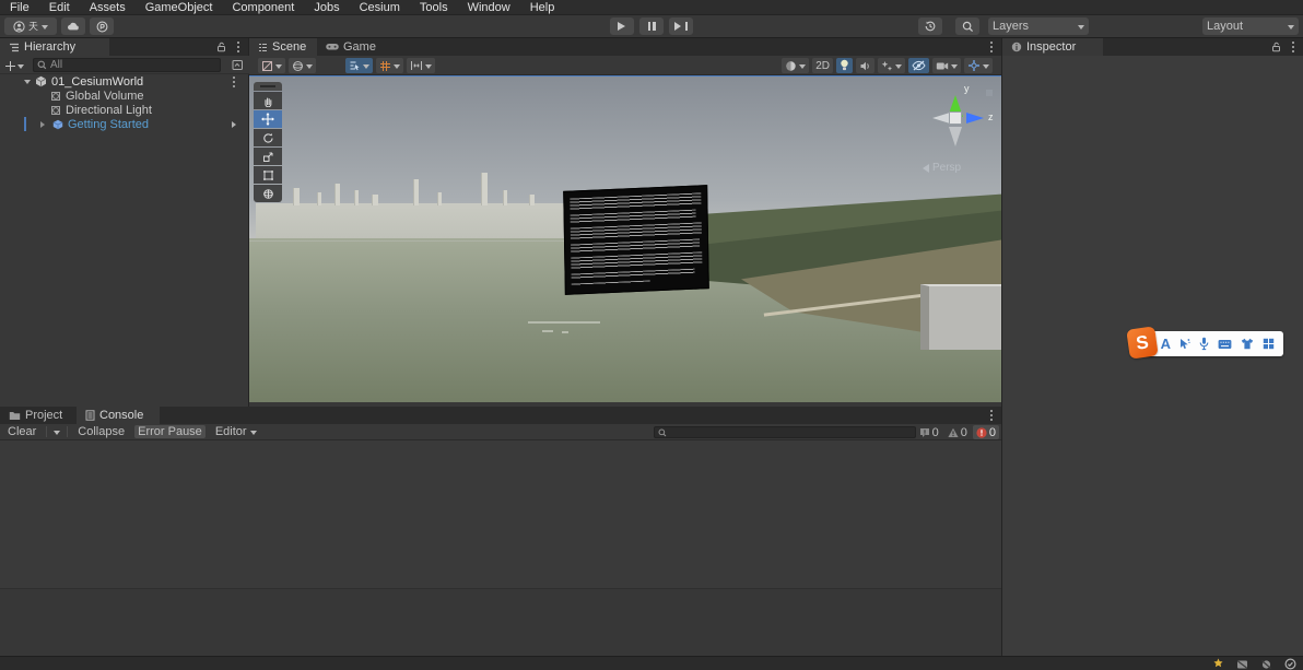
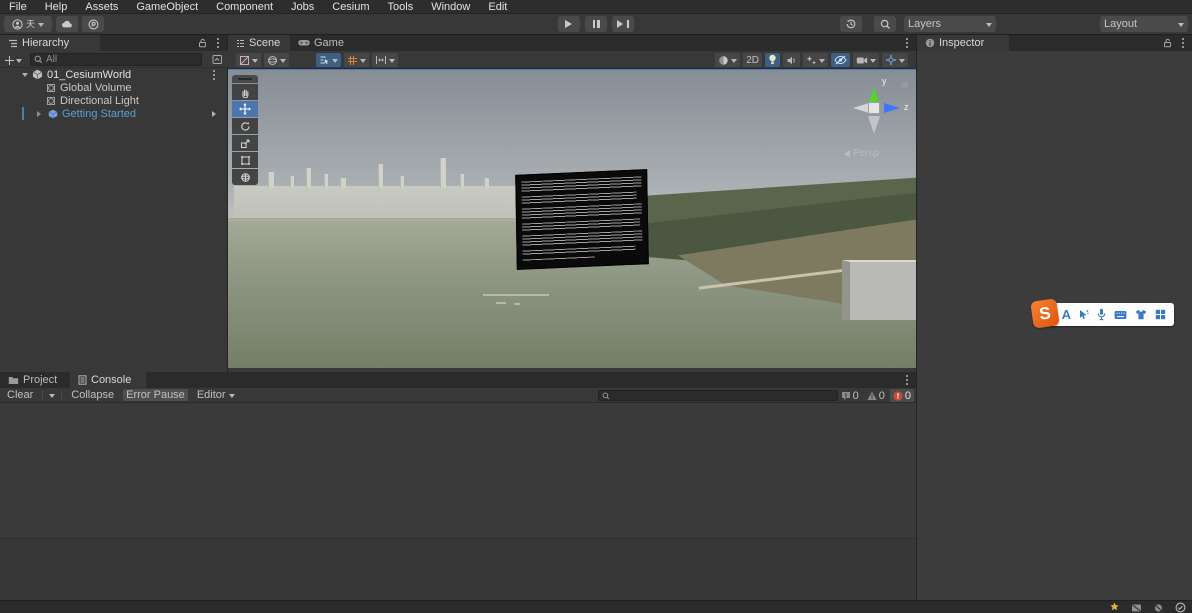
  File
- Edit
+ Help
  Assets
  GameObject
  Component
  Jobs
  Cesium
  Tools
  Window
- Help
+ Edit
  天
  Layers
  Layout
  Hierarchy
  All
  01_CesiumWorld
  Global Volume
  Directional Light
  Getting Started
  Scene
  Game
  2D
  y
  z
  Persp
  Inspector
  Project
  Console
  Clear
  Collapse
  Error Pause
  Editor
  0
  0
  0
  A
